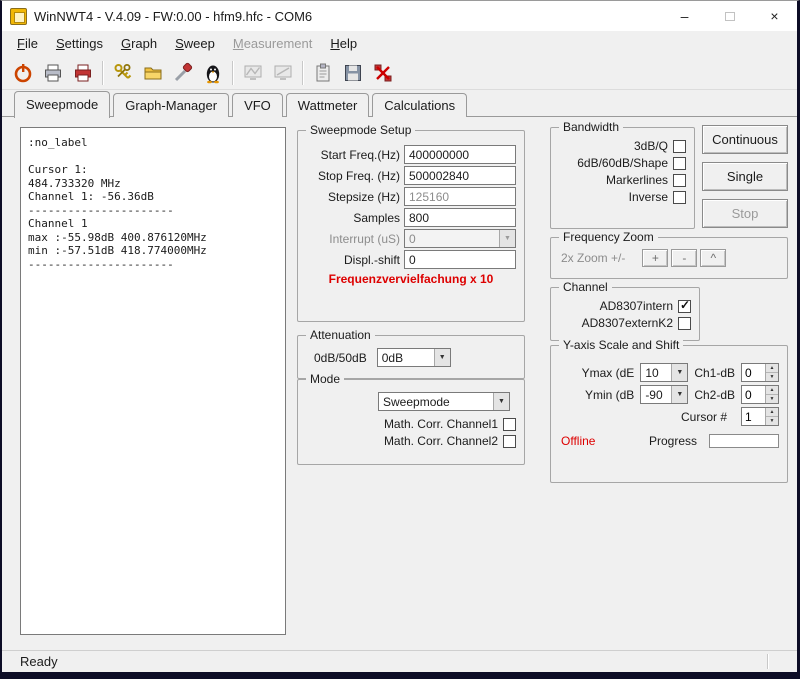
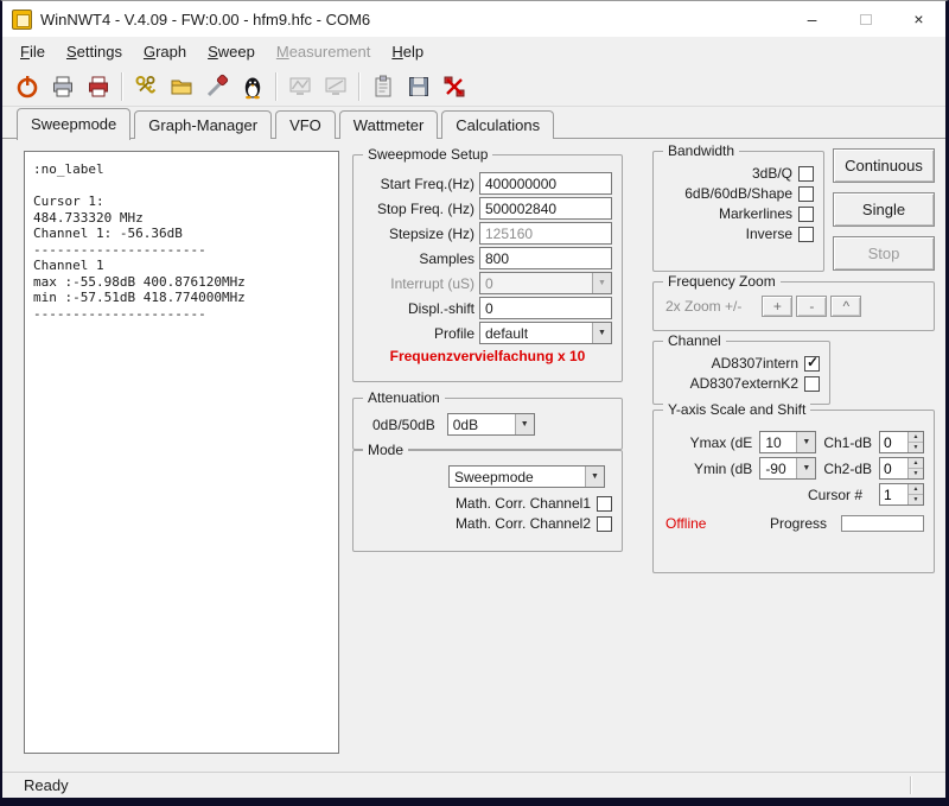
  WinNWT4 - V.4.09 - FW:0.00 - hfm9.hfc - COM6
  –
  ×
  File
  Settings
  Graph
  Sweep
  Measurement
  Help
  Sweepmode
  Graph-Manager
  VFO
  Wattmeter
  Calculations
  :no_label
  Cursor 1:
  484.733320 MHz
  Channel 1: -56.36dB
  ----------------------
  Channel 1
  max :-55.98dB 400.876120MHz
  min :-57.51dB 418.774000MHz
  ----------------------
  Sweepmode Setup
  Start Freq.(Hz)
  400000000
  Stop Freq. (Hz)
  500002840
  Stepsize (Hz)
  125160
  Samples
  800
  Interrupt (uS)
  0
  Displ.-shift
  0
+ Profile
+ default
  Frequenzvervielfachung x 10
  Attenuation
  0dB/50dB
  0dB
  Mode
  Sweepmode
  Math. Corr. Channel1
  Math. Corr. Channel2
  Bandwidth
  3dB/Q
  6dB/60dB/Shape
  Markerlines
  Inverse
  Continuous
  Single
  Stop
  Frequency Zoom
  2x Zoom +/-
  +
  -
  ^
  Channel
  AD8307intern
  AD8307externK2
  Y-axis Scale and Shift
  Ymax (dE
  10
  Ch1-dB
  0
  Ymin (dB
  -90
  Ch2-dB
  0
  Cursor #
  1
  Offline
  Progress
  Ready
